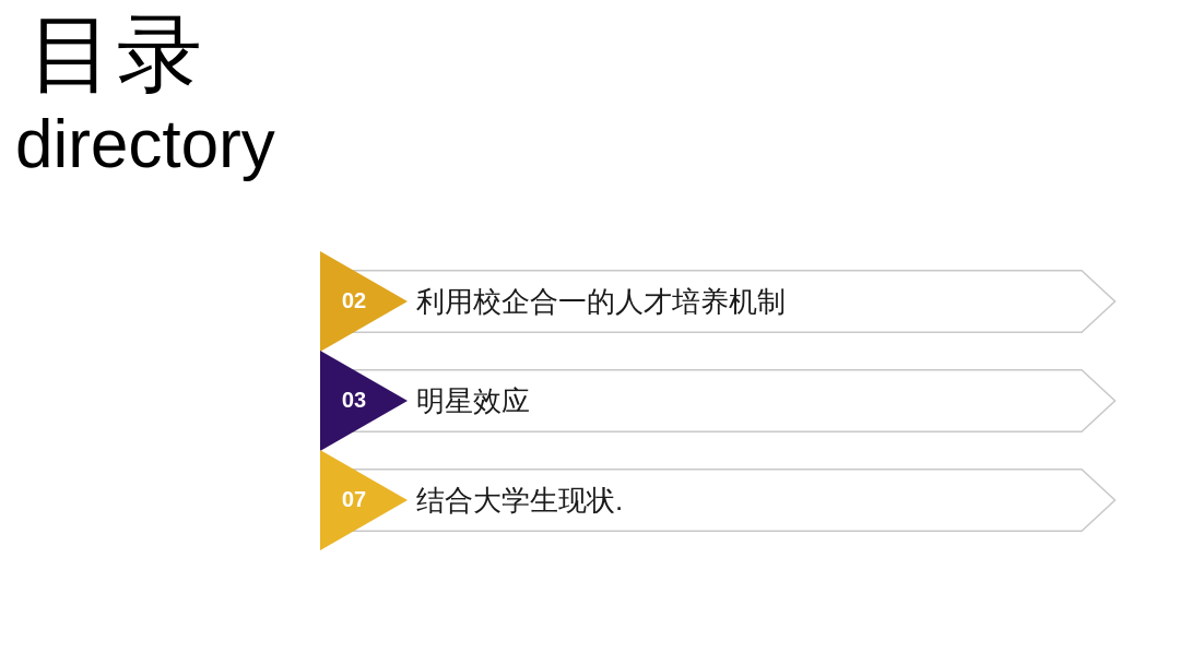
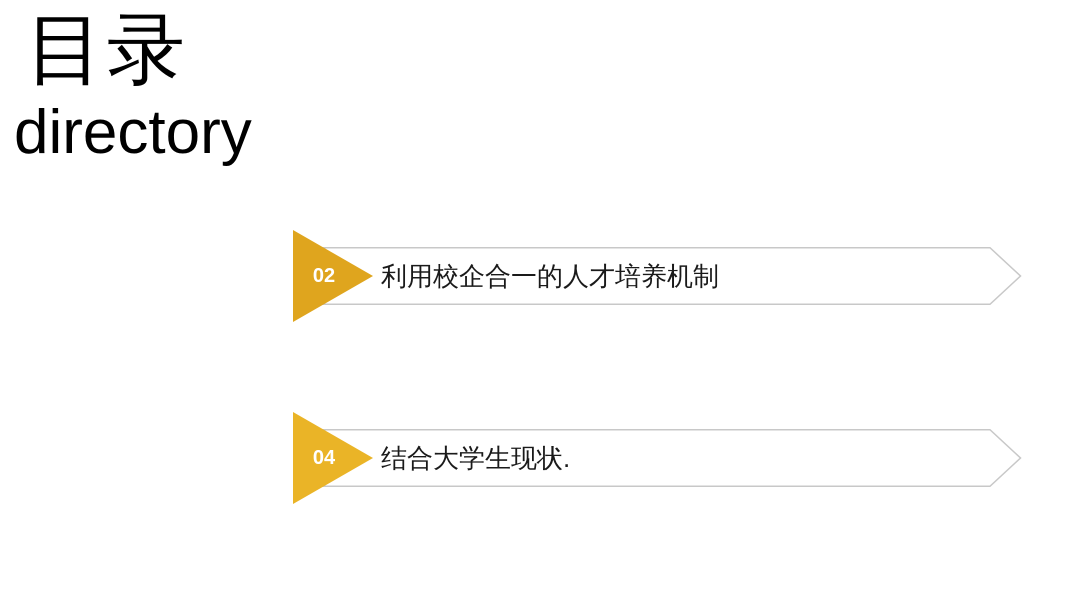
  目录
  directory
  02
  利用校企合一的人才培养机制
- 03
- 明星效应
- 07
+ 04
  结合大学生现状.
